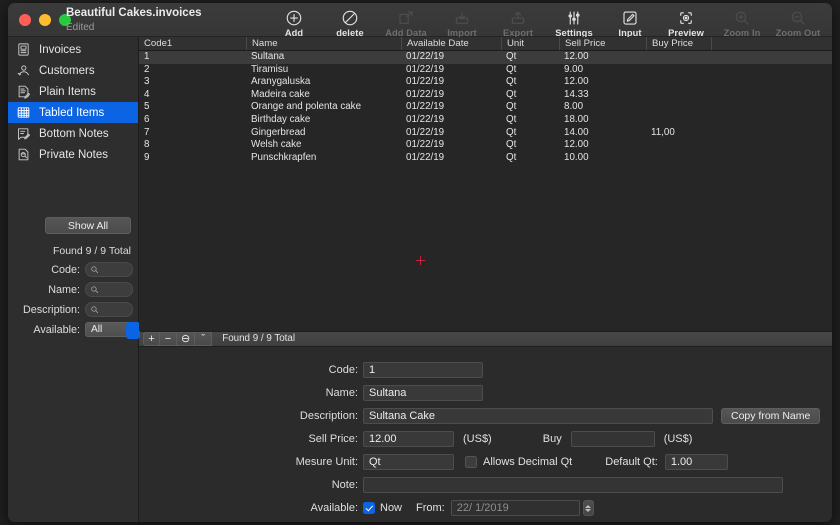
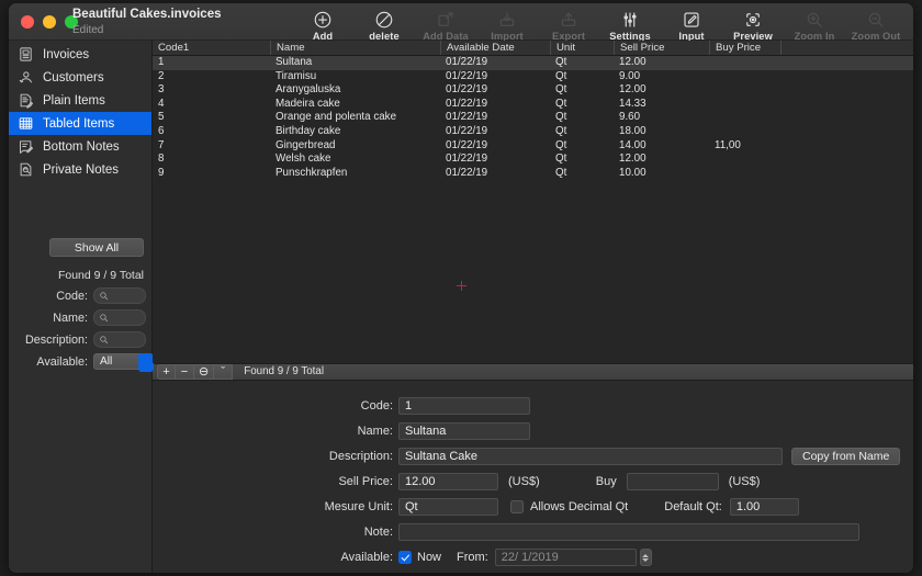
  Beautiful Cakes.invoices
  Edited
  Add
  delete
  Add Data
  Import
  Export
  Settings
  Input
  Preview
  Zoom In
  Zoom Out
  Invoices
  Customers
  Plain Items
  Tabled Items
  Bottom Notes
  Private Notes
  Show All
  Found 9 / 9 Total
  Code:
  Name:
  Description:
  Available:
  All
  Code1
  Name
  Available Date
  Unit
  Sell Price
  Buy Price
  1
  Sultana
  01/22/19
  Qt
  12.00
  2
  Tiramisu
  01/22/19
  Qt
  9.00
  3
  Aranygaluska
  01/22/19
  Qt
  12.00
  4
  Madeira cake
  01/22/19
  Qt
  14.33
  5
  Orange and polenta cake
  01/22/19
  Qt
- 8.00
+ 9.60
  6
  Birthday cake
  01/22/19
  Qt
  18.00
  7
  Gingerbread
  01/22/19
  Qt
  14.00
  11,00
  8
  Welsh cake
  01/22/19
  Qt
  12.00
  9
  Punschkrapfen
  01/22/19
  Qt
  10.00
  +
  −
  ⊖
  ˇ
  Found 9 / 9 Total
  Code:
  1
  Name:
  Sultana
  Description:
  Sultana Cake
  Copy from Name
  Sell Price:
  12.00
  (US$)
  Buy
  (US$)
  Mesure Unit:
  Qt
  Allows Decimal Qt
  Default Qt:
  1.00
  Note:
  Available:
  Now
  From:
  22/ 1/2019
